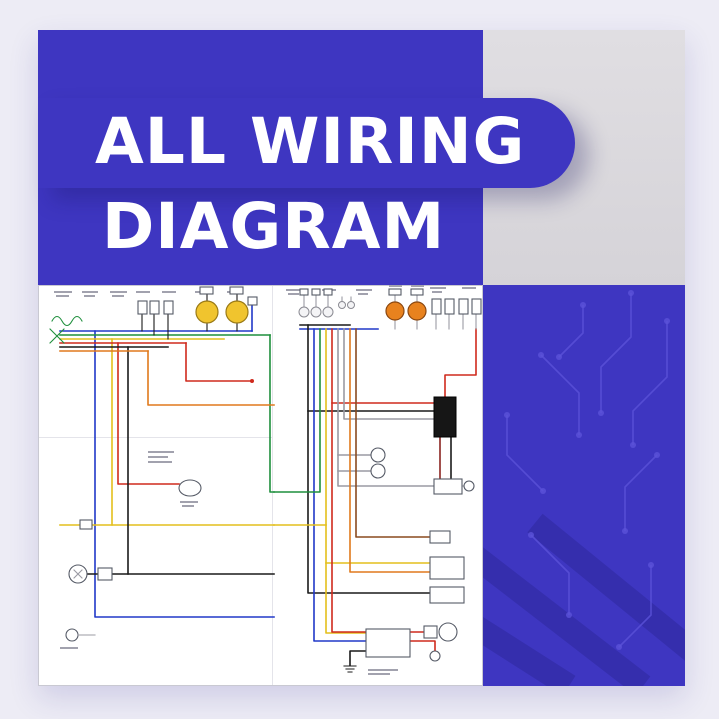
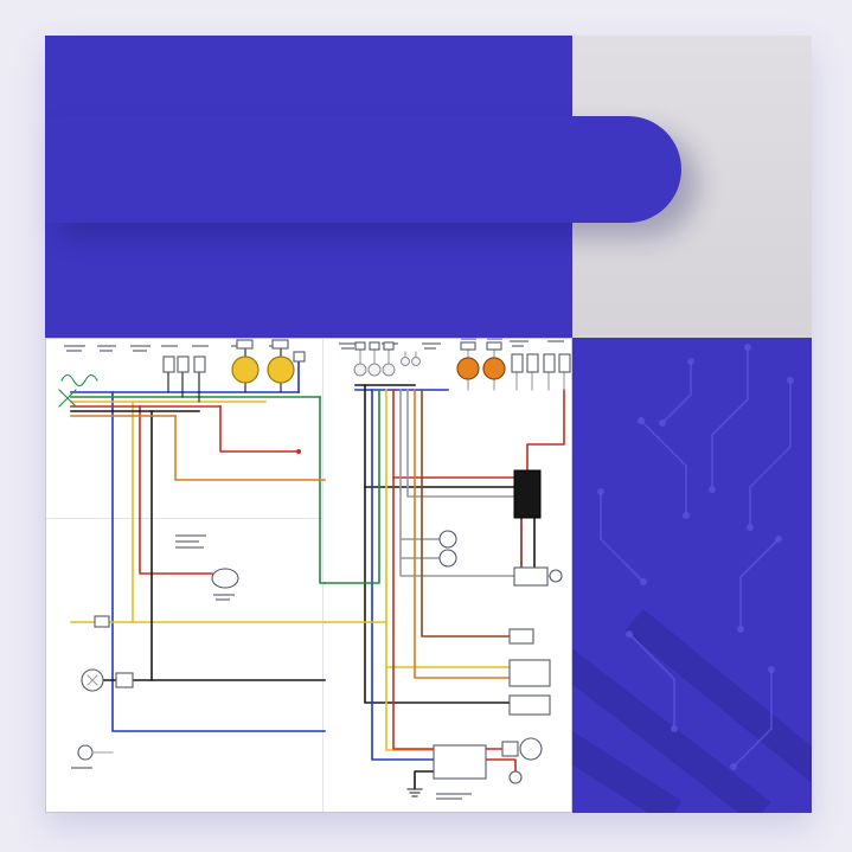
- ALL WIRING
- DIAGRAM
